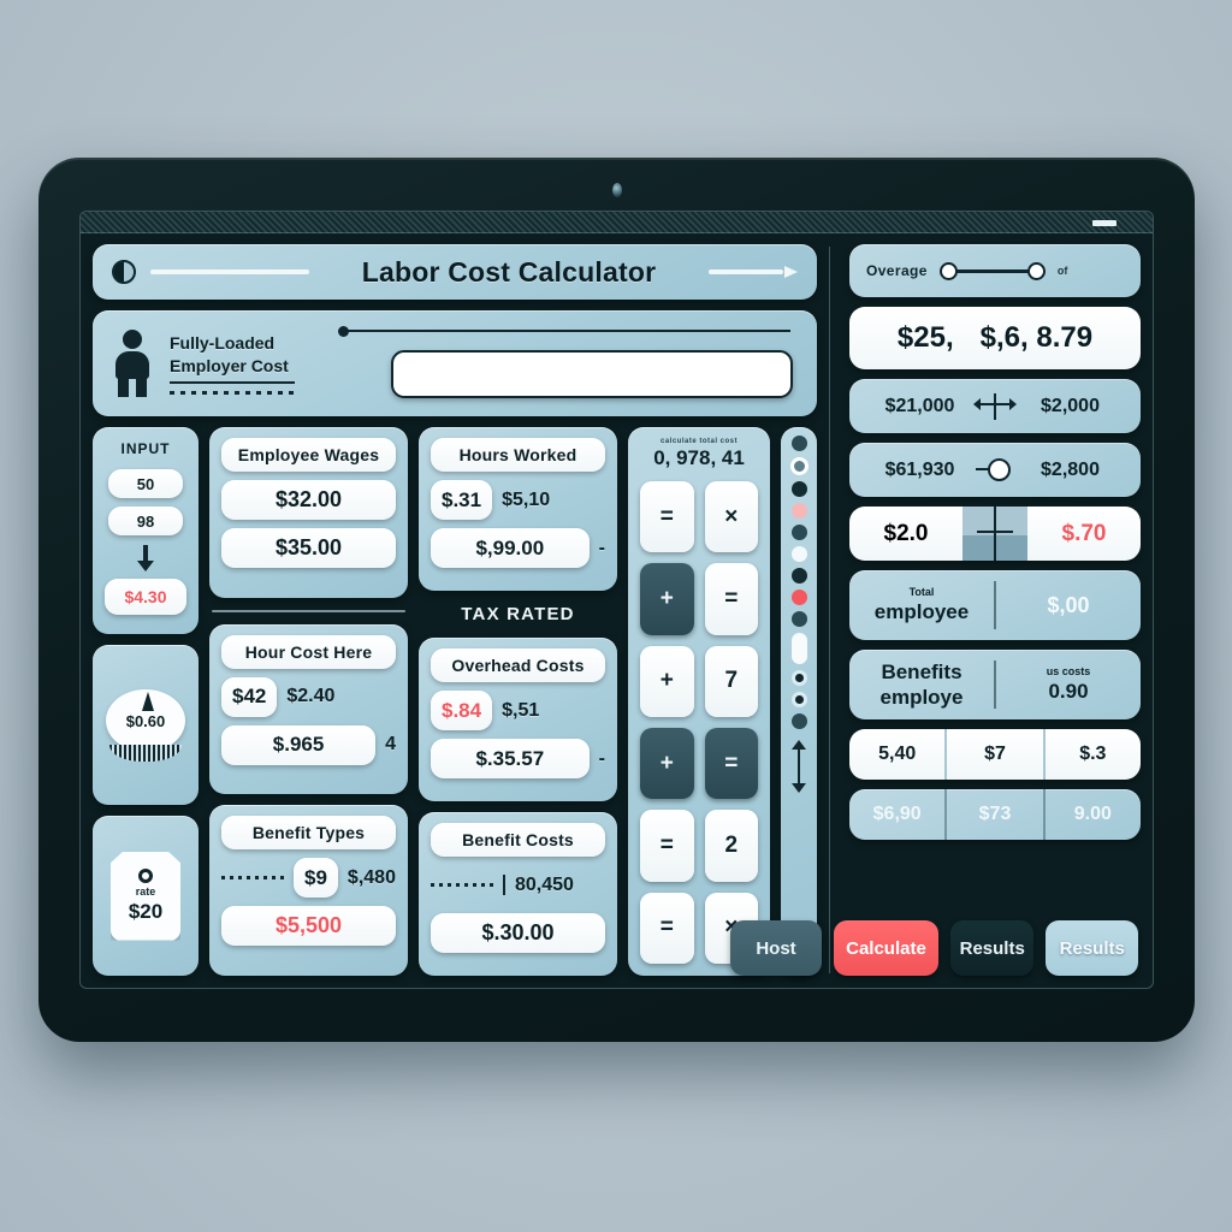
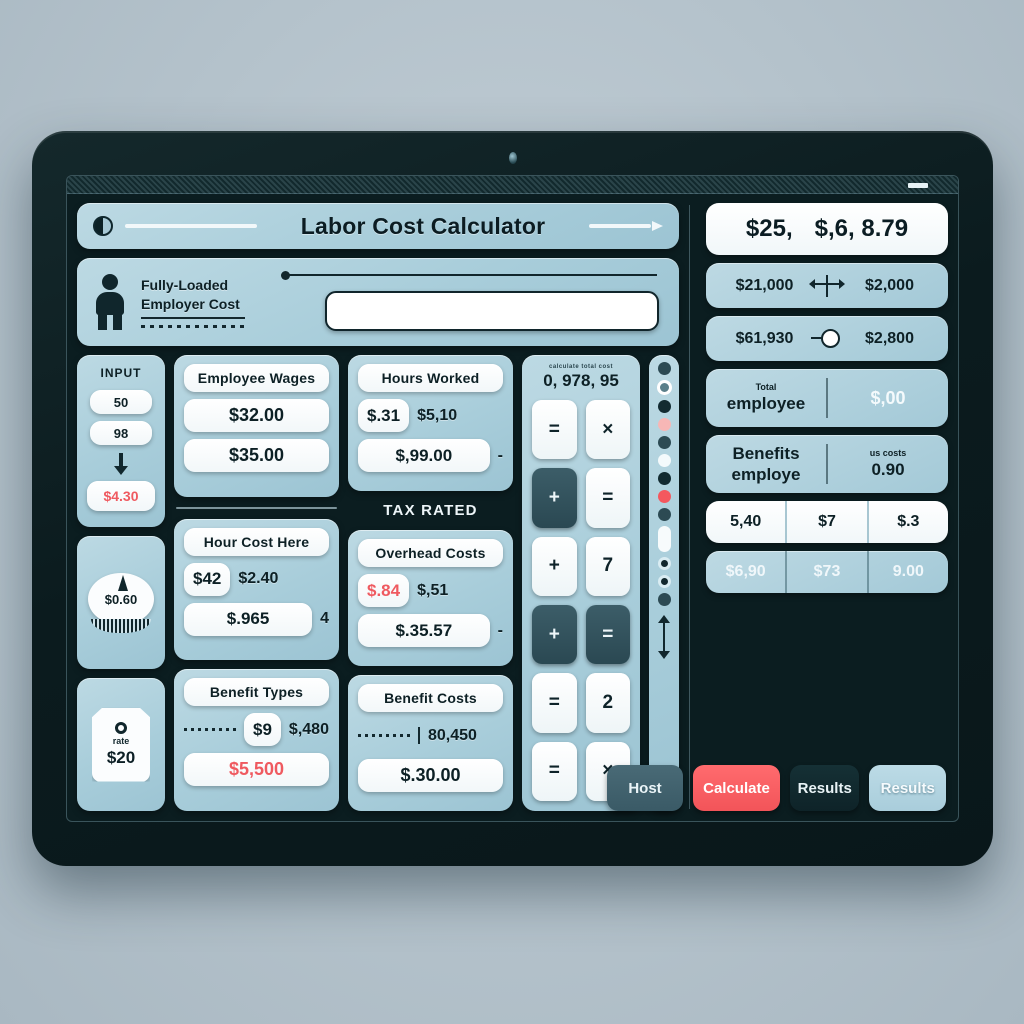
  Labor Cost Calculator
  Fully-Loaded
  Employer Cost
  INPUT
  50
  98
  $4.30
  $0.60
  rate
  $20
  Employee Wages
  $32.00
  $35.00
  Hour Cost Here
  $42
  $2.40
  $.965
  4
  Benefit Types
  $9
  $,480
  $5,500
  Hours Worked
  $.31
  $5,10
  $,99.00
  -
  TAX RATED
  Overhead Costs
  $.84
  $,51
  $.35.57
  -
  Benefit Costs
  80,450
  $.30.00
- 0, 978, 41
+ 0, 978, 95
  =
  ×
  +
  =
  +
  7
  +
  =
  =
  2
  =
- Overage
- of
  $25,
  $,6, 8.79
  $21,000
  $2,000
  $61,930
  $2,800
- $2.0
- $.70
  Total
  employee
  $,00
  Benefits
  employe
  us costs
  0.90
  5,40
  $7
  $.3
  $6,90
  $73
  9.00
  Host
  Calculate
  Results
  Results
